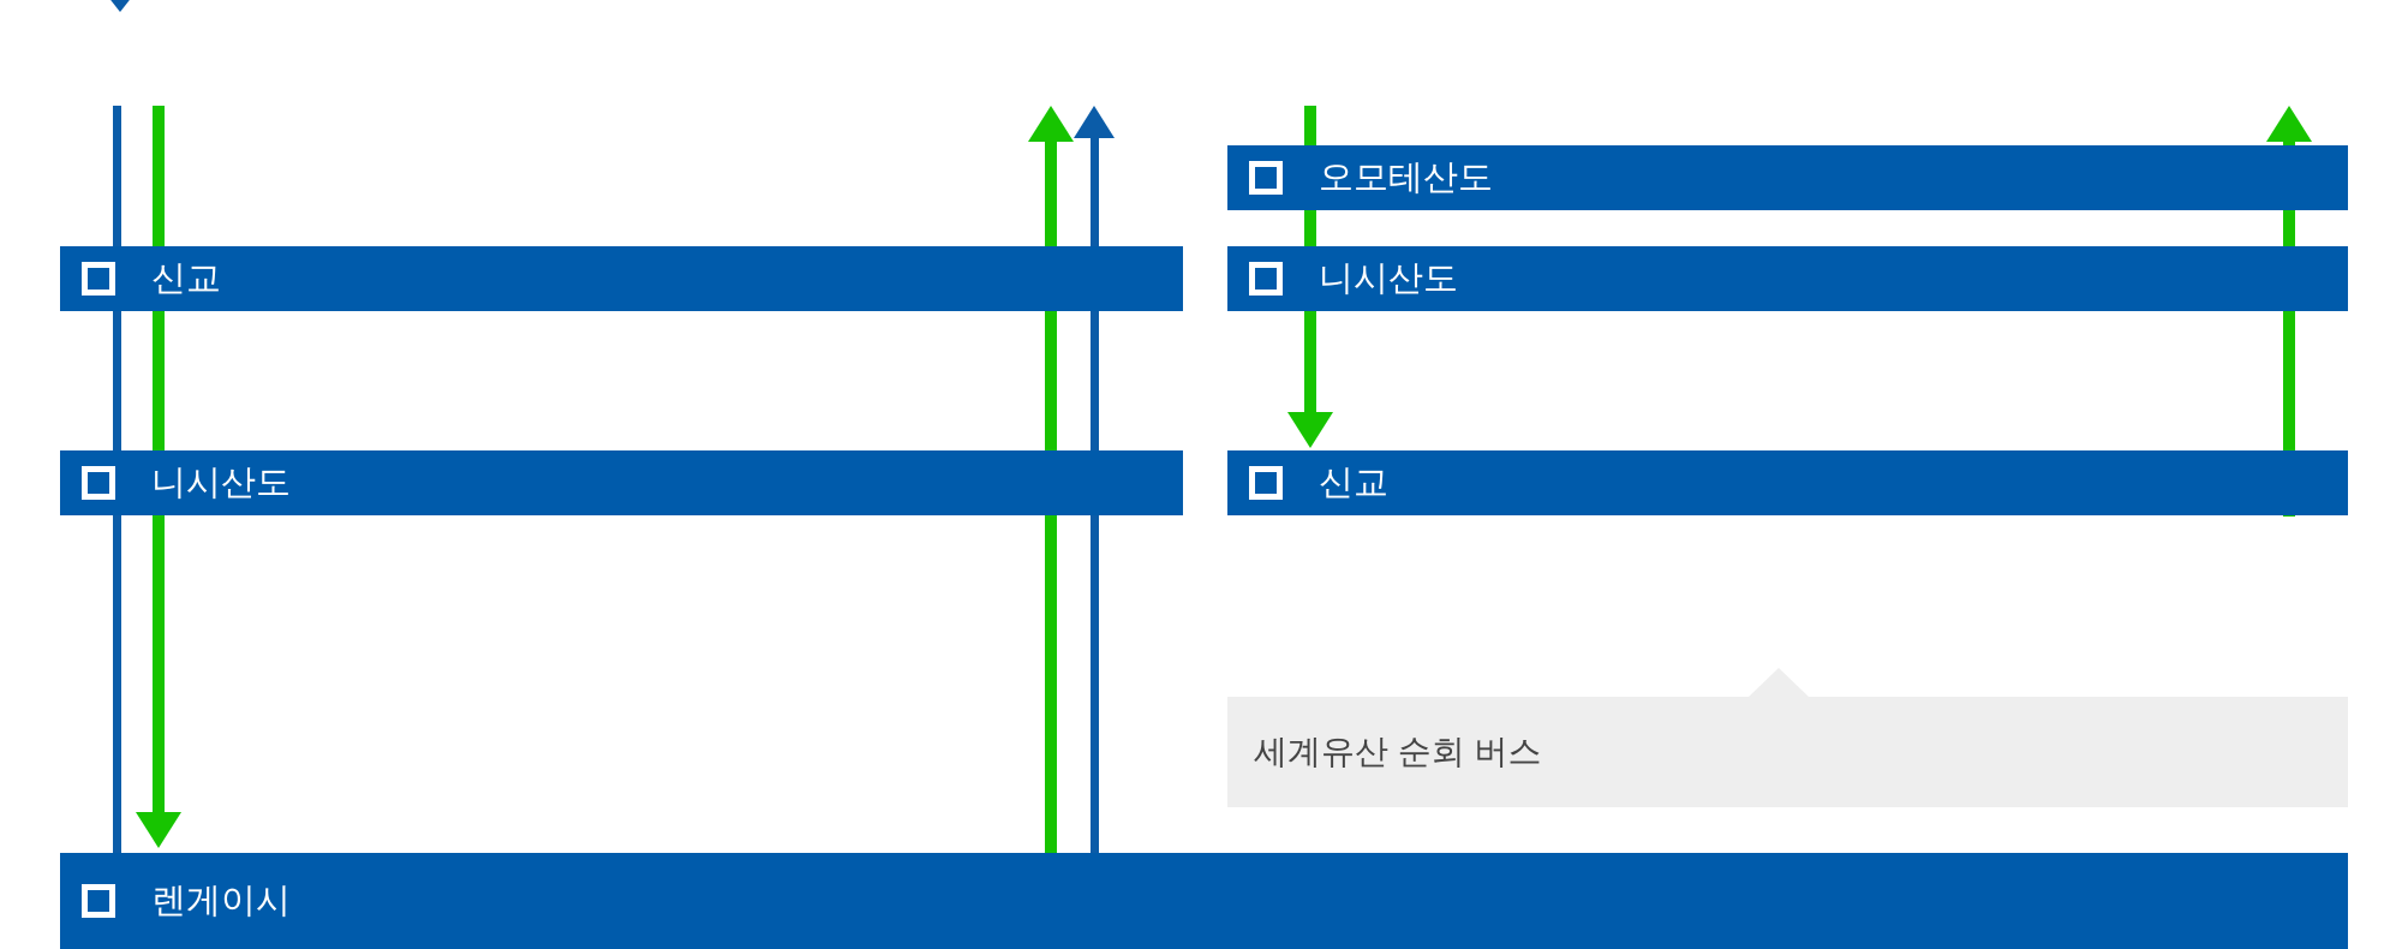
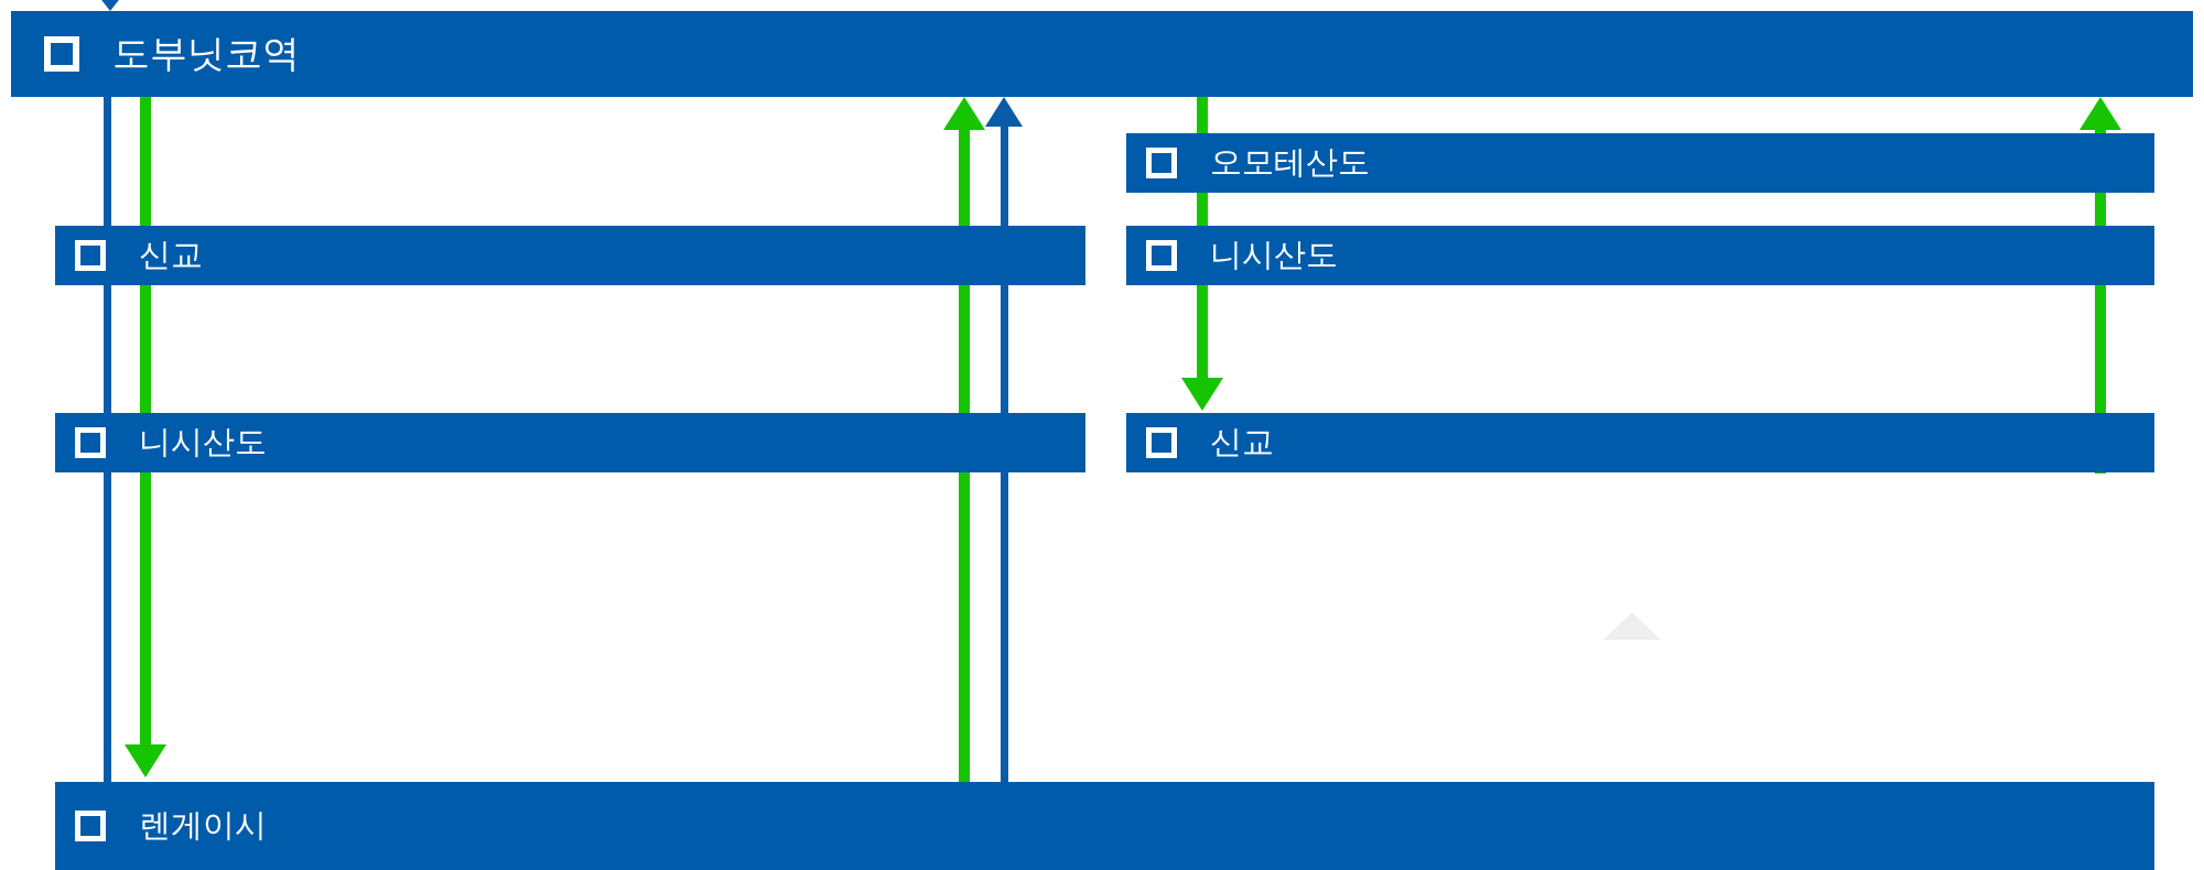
+ 도부닛코역
  신교
  니시산도
  오모테산도
  니시산도
  신교
  렌게이시
- 세계유산 순회 버스
